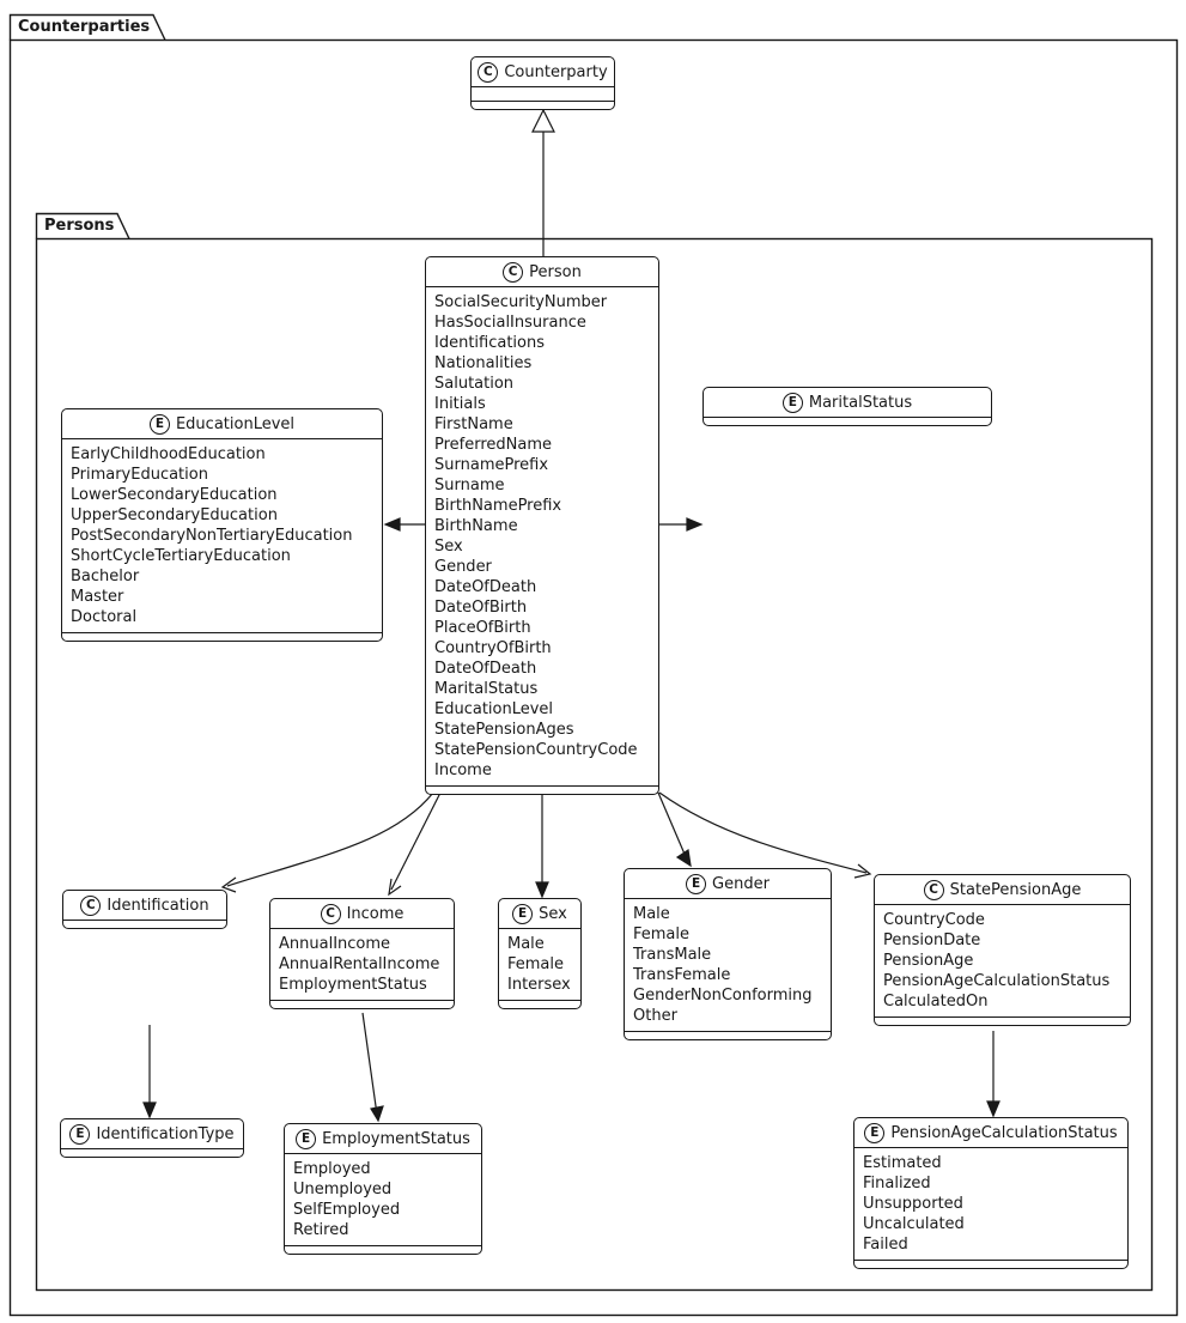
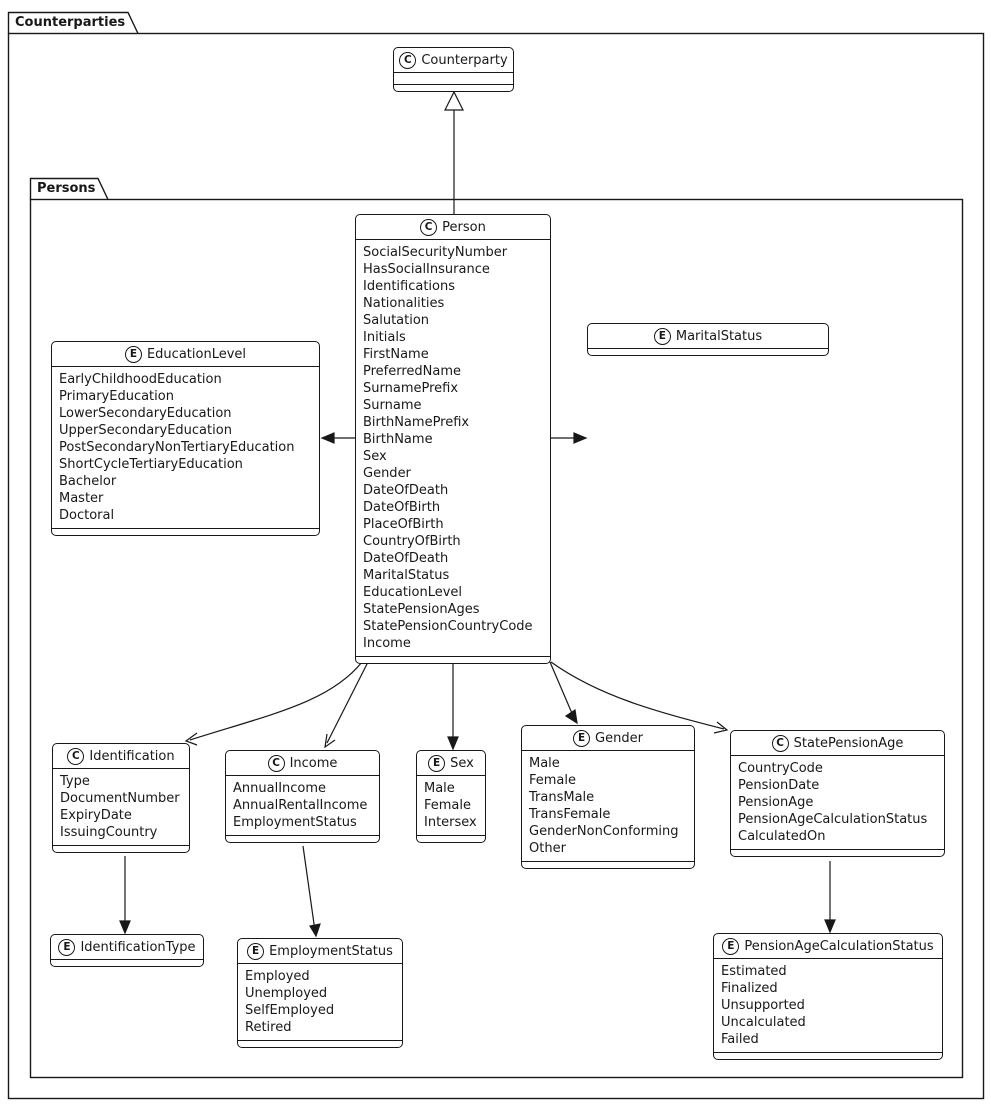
  Counterparties
  Persons
  C
  Counterparty
  C
  Person
  SocialSecurityNumber
  HasSocialInsurance
  Identifications
  Nationalities
  Salutation
  Initials
  FirstName
  PreferredName
  SurnamePrefix
  Surname
  BirthNamePrefix
  BirthName
  Sex
  Gender
  DateOfDeath
  DateOfBirth
  PlaceOfBirth
  CountryOfBirth
  DateOfDeath
  MaritalStatus
  EducationLevel
  StatePensionAges
  StatePensionCountryCode
  Income
  E
  EducationLevel
  EarlyChildhoodEducation
  PrimaryEducation
  LowerSecondaryEducation
  UpperSecondaryEducation
  PostSecondaryNonTertiaryEducation
  ShortCycleTertiaryEducation
  Bachelor
  Master
  Doctoral
  E
  MaritalStatus
  C
  Identification
+ Type
+ DocumentNumber
+ ExpiryDate
+ IssuingCountry
  C
  Income
  AnnualIncome
  AnnualRentalIncome
  EmploymentStatus
  E
  Sex
  Male
  Female
  Intersex
  E
  Gender
  Male
  Female
  TransMale
  TransFemale
  GenderNonConforming
  Other
  C
  StatePensionAge
  CountryCode
  PensionDate
  PensionAge
  PensionAgeCalculationStatus
  CalculatedOn
  E
  IdentificationType
  E
  EmploymentStatus
  Employed
  Unemployed
  SelfEmployed
  Retired
  E
  PensionAgeCalculationStatus
  Estimated
  Finalized
  Unsupported
  Uncalculated
  Failed
